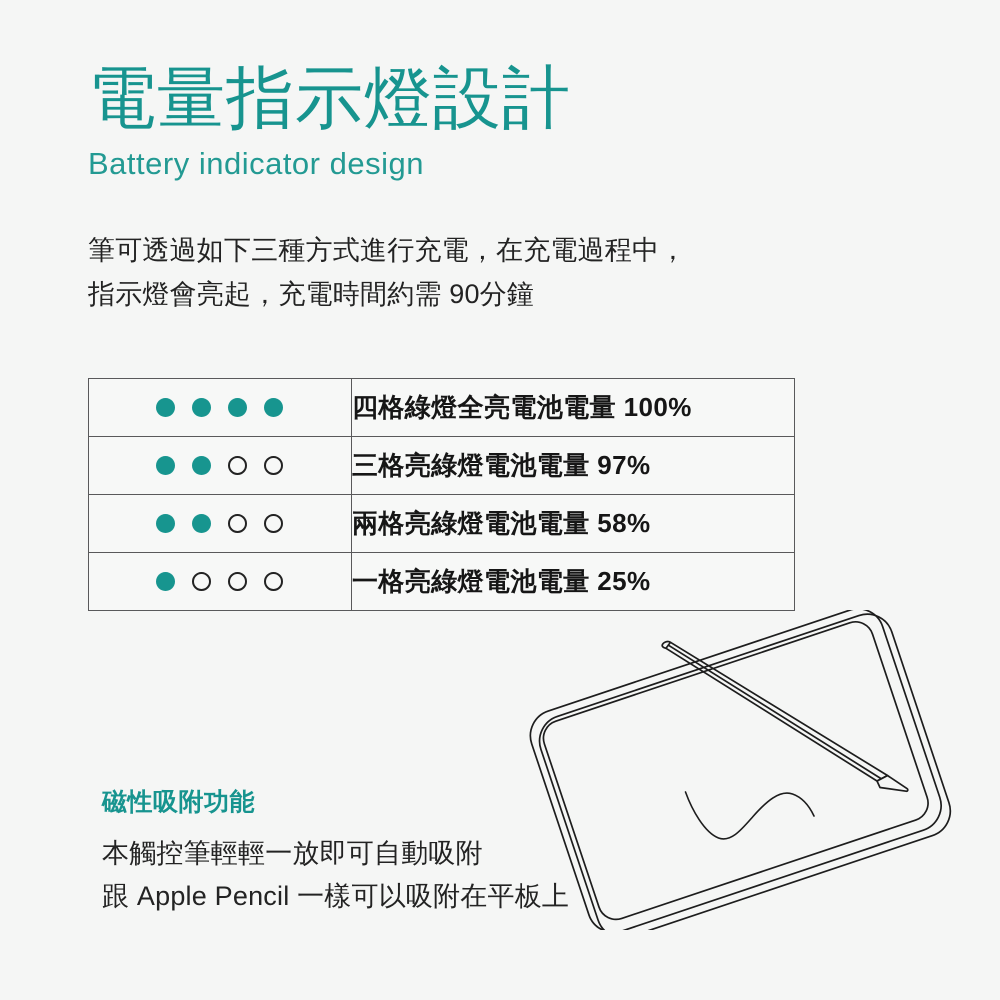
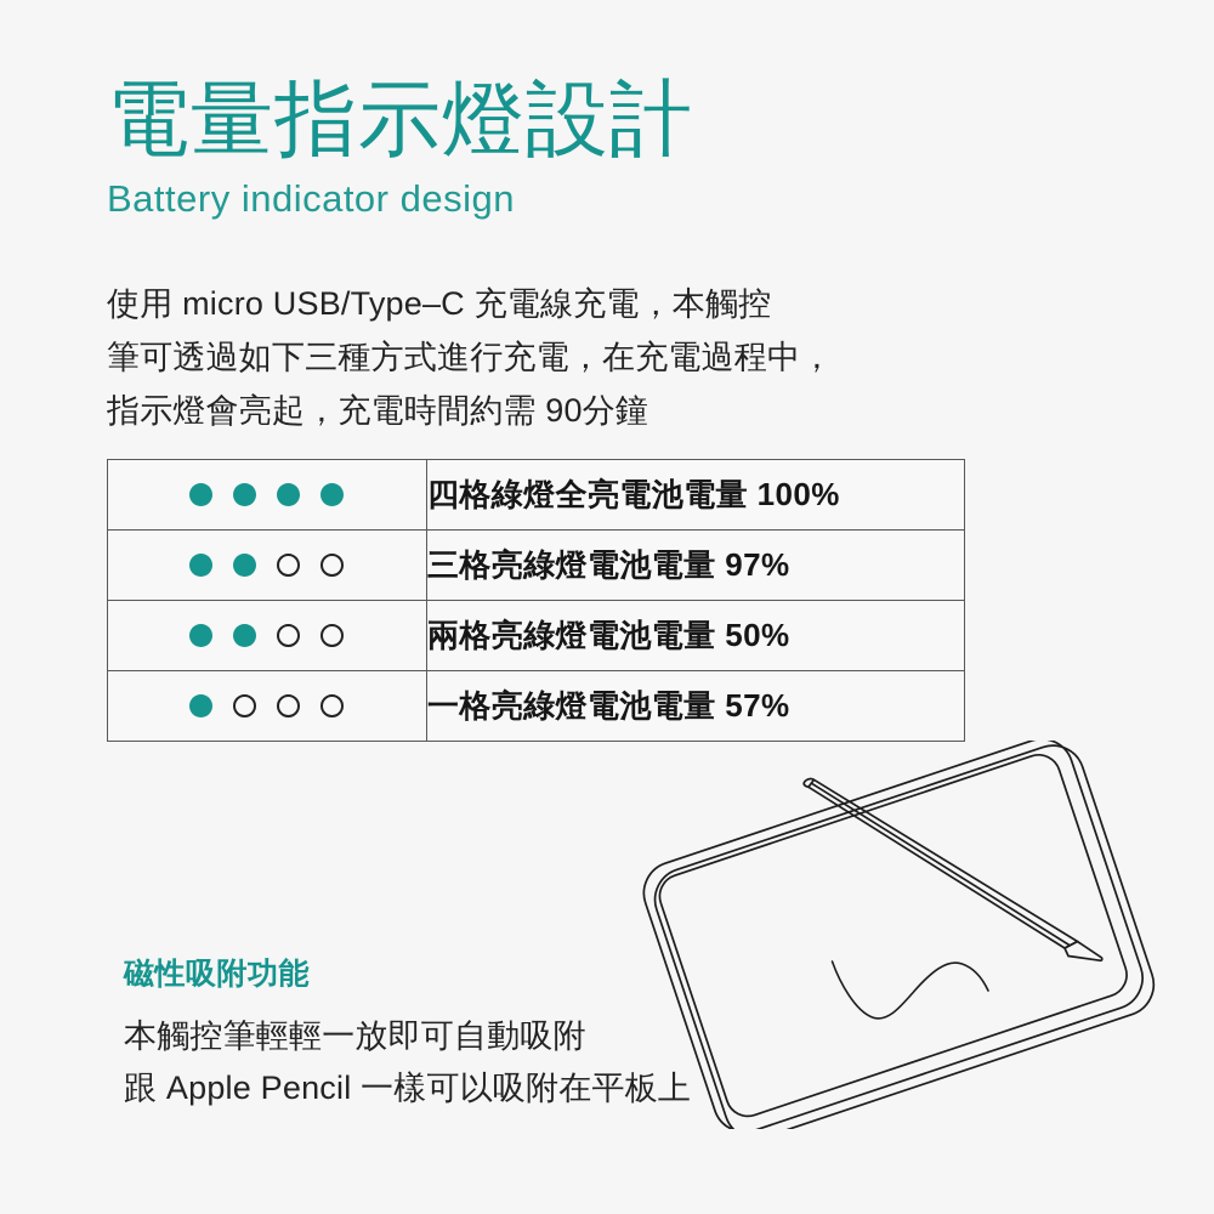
  電量指示燈設計
  Battery indicator design
+ 使用 micro USB/Type–C 充電線充電，本觸控
  筆可透過如下三種方式進行充電，在充電過程中，
  指示燈會亮起，充電時間約需 90分鐘
  	四格綠燈全亮電池電量 100%
  	三格亮綠燈電池電量 97%
- 	兩格亮綠燈電池電量 58%
+ 	兩格亮綠燈電池電量 50%
- 	一格亮綠燈電池電量 25%
+ 	一格亮綠燈電池電量 57%
  磁性吸附功能
  本觸控筆輕輕一放即可自動吸附
  跟 Apple Pencil 一樣可以吸附在平板上
